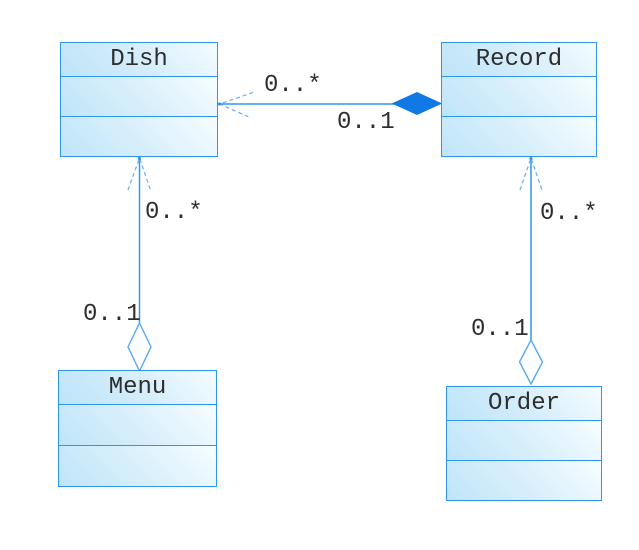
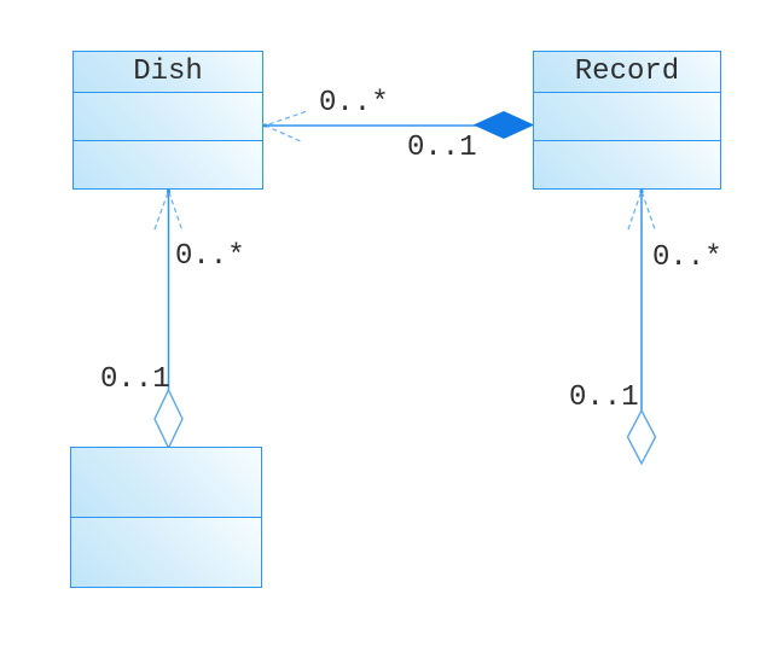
  Dish
  Record
- Menu
- Order
  0..*
  0..1
  0..*
  0..1
  0..*
  0..1
